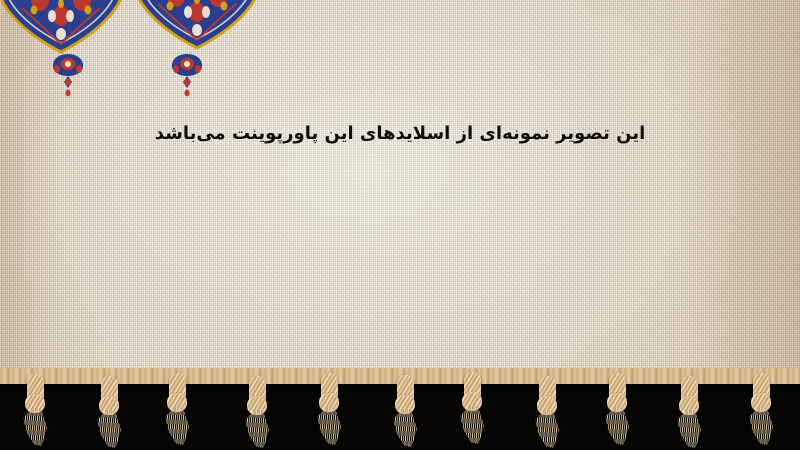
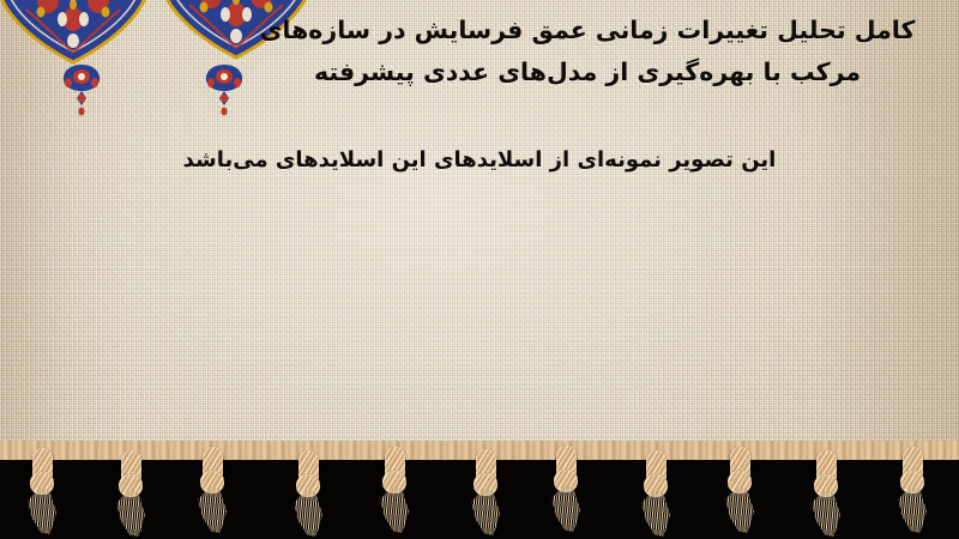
+ کامل تحلیل تغییرات زمانی عمق فرسایش در سازه‌های مرکب با بهره‌گیری از مدل‌های عددی پیشرفته
- این تصویر نمونه‌ای از اسلایدهای این پاورپوینت می‌باشد
+ این تصویر نمونه‌ای از اسلایدهای این اسلایدهای می‌باشد
